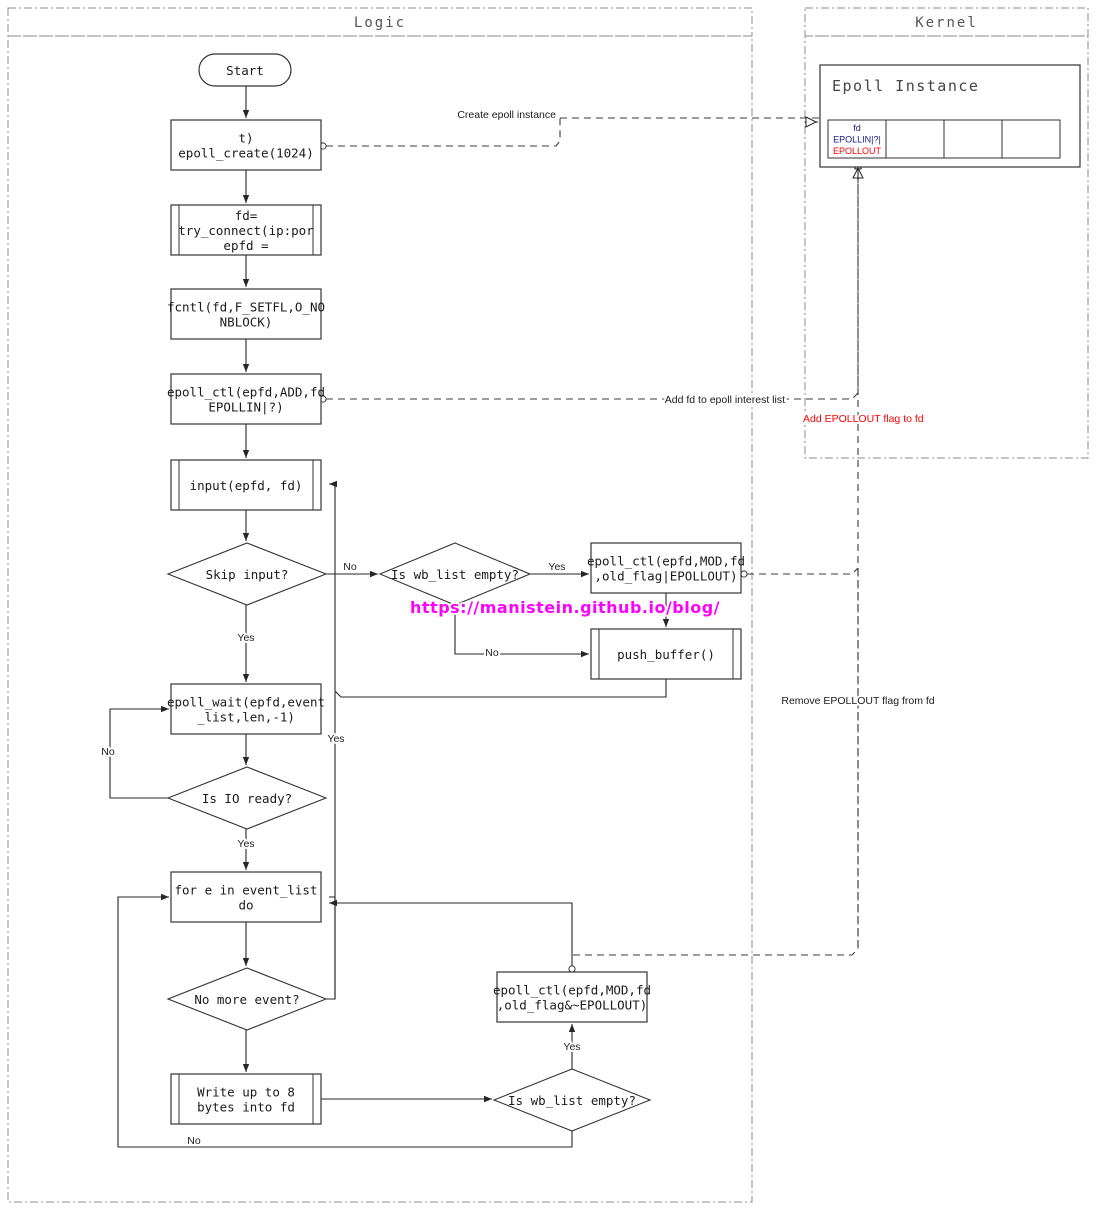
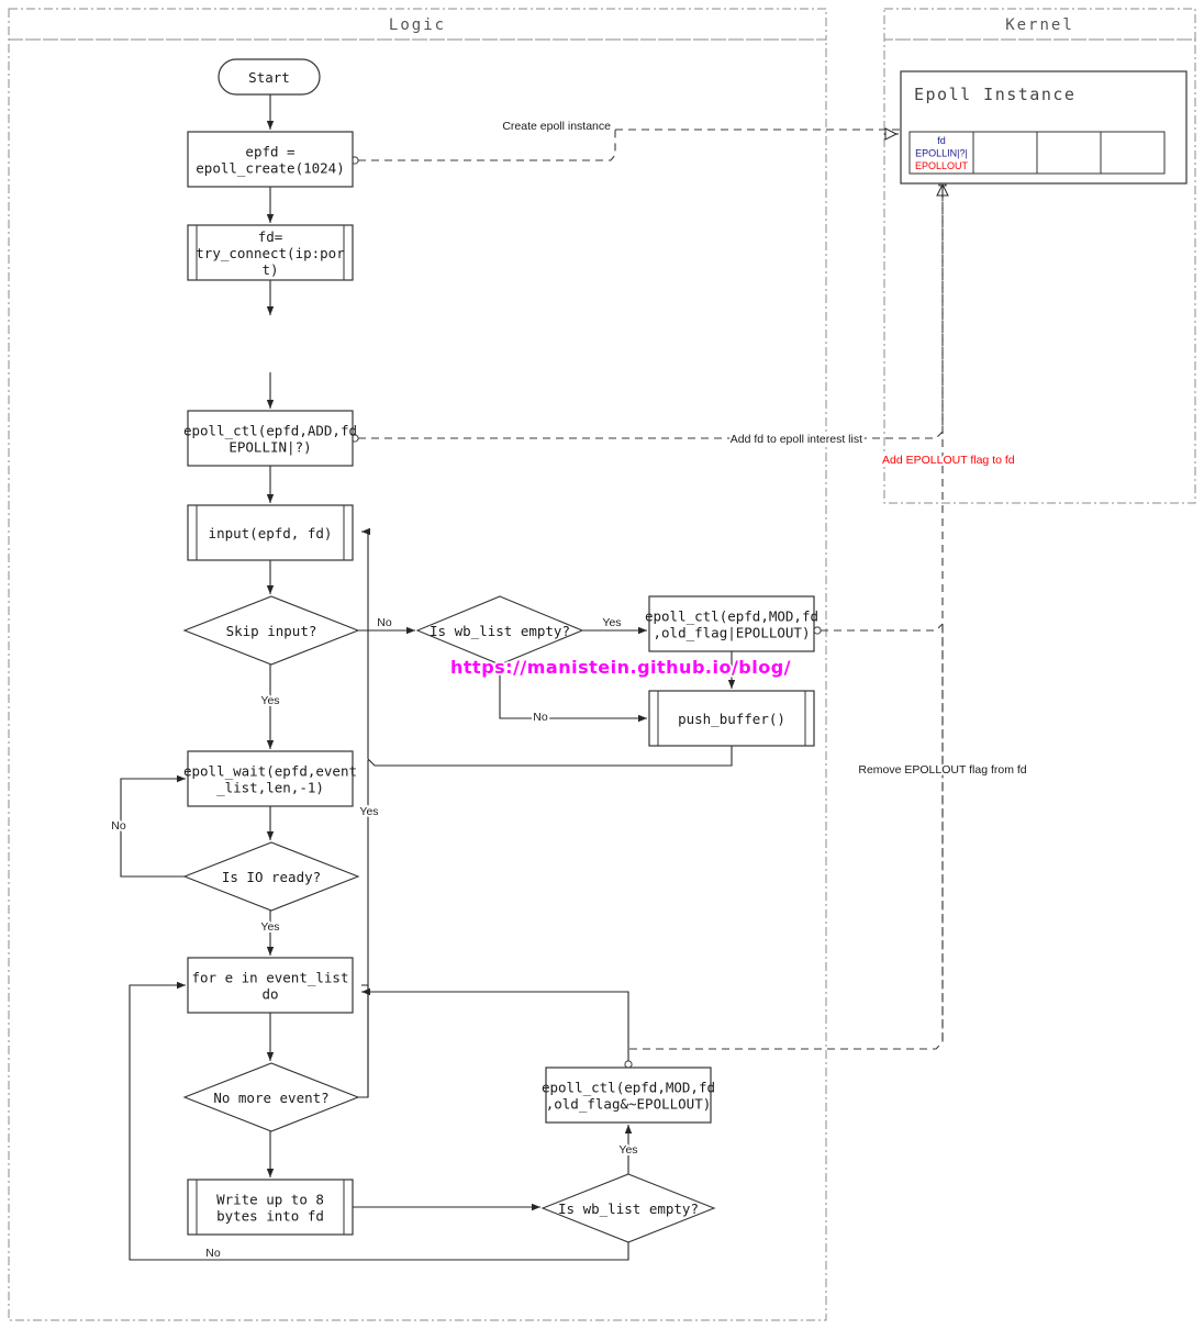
  Logic
  Kernel
  Epoll Instance
  fd
  EPOLLIN|?|
  EPOLLOUT
  Start
- t)
+ epfd =
  epoll_create(1024)
  fd=
  try_connect(ip:por
- epfd =
+ t)
- fcntl(fd,F_SETFL,O_NO
- NBLOCK)
  epoll_ctl(epfd,ADD,fd
  EPOLLIN|?)
  input(epfd, fd)
  Skip input?
  Is wb_list empty?
  epoll_ctl(epfd,MOD,fd
  ,old_flag|EPOLLOUT)
  push_buffer()
  epoll_wait(epfd,event
  _list,len,-1)
  Is IO ready?
  for e in event_list
  do
  No more event?
  Write up to 8
  bytes into fd
  epoll_ctl(epfd,MOD,fd
  ,old_flag&~EPOLLOUT)
  Is wb_list empty?
  No
  Yes
  Yes
  No
  No
  Yes
  Yes
  Yes
  No
  Create epoll instance
  Add fd to epoll interest list
  Add EPOLLOUT flag to fd
  Remove EPOLLOUT flag from fd
  https://manistein.github.io/blog/
